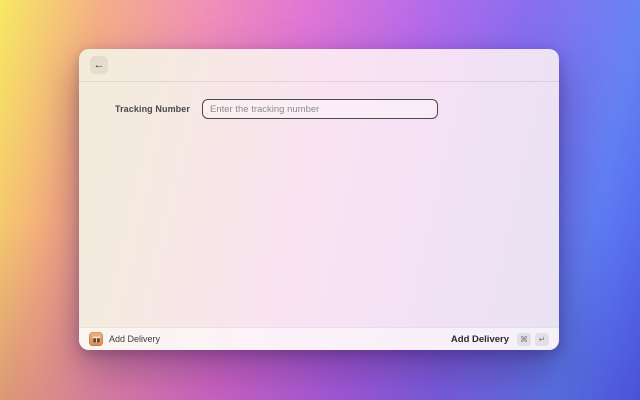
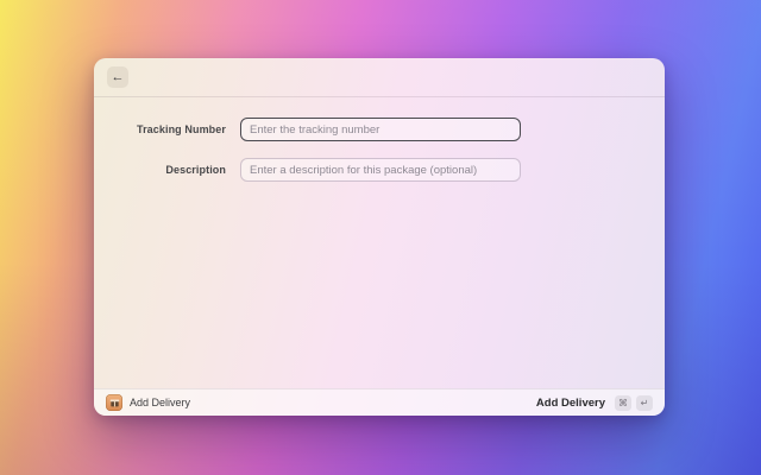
  ←
  Tracking Number
  Enter the tracking number
+ Description
+ Enter a description for this package (optional)
  Add Delivery
  Add Delivery
  ⌘
  ↵
